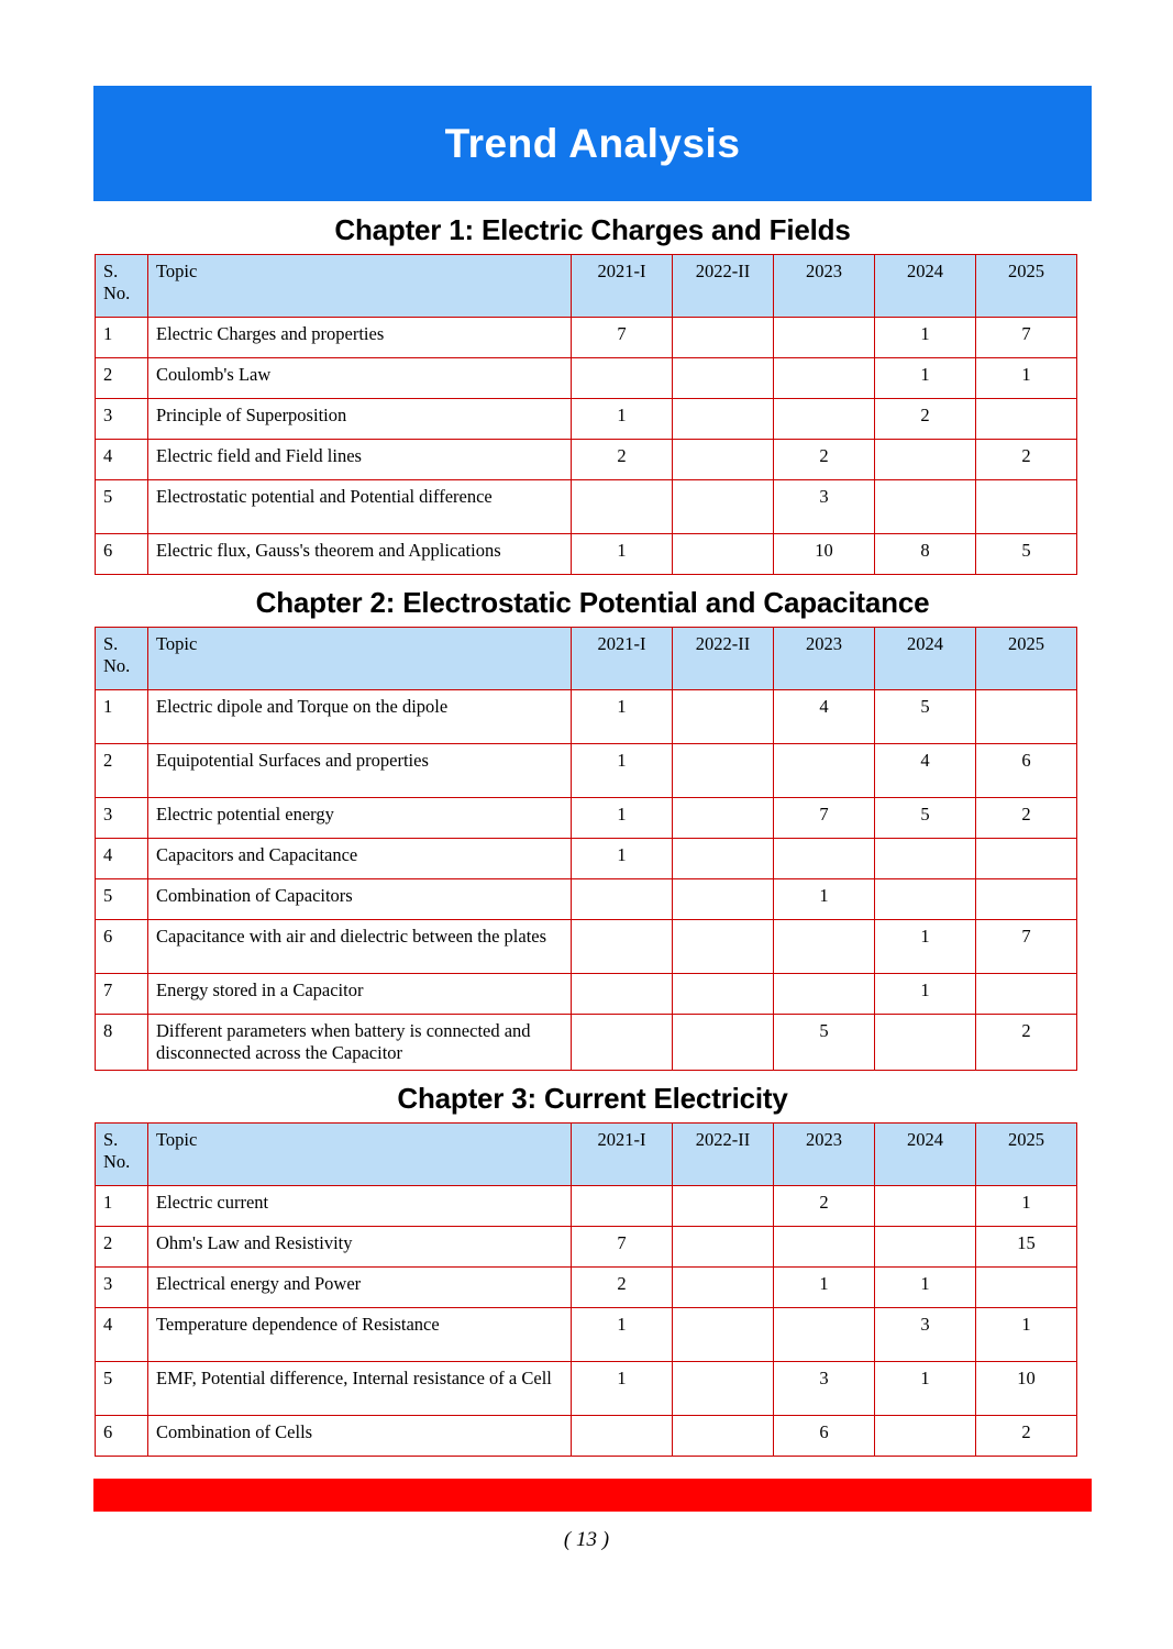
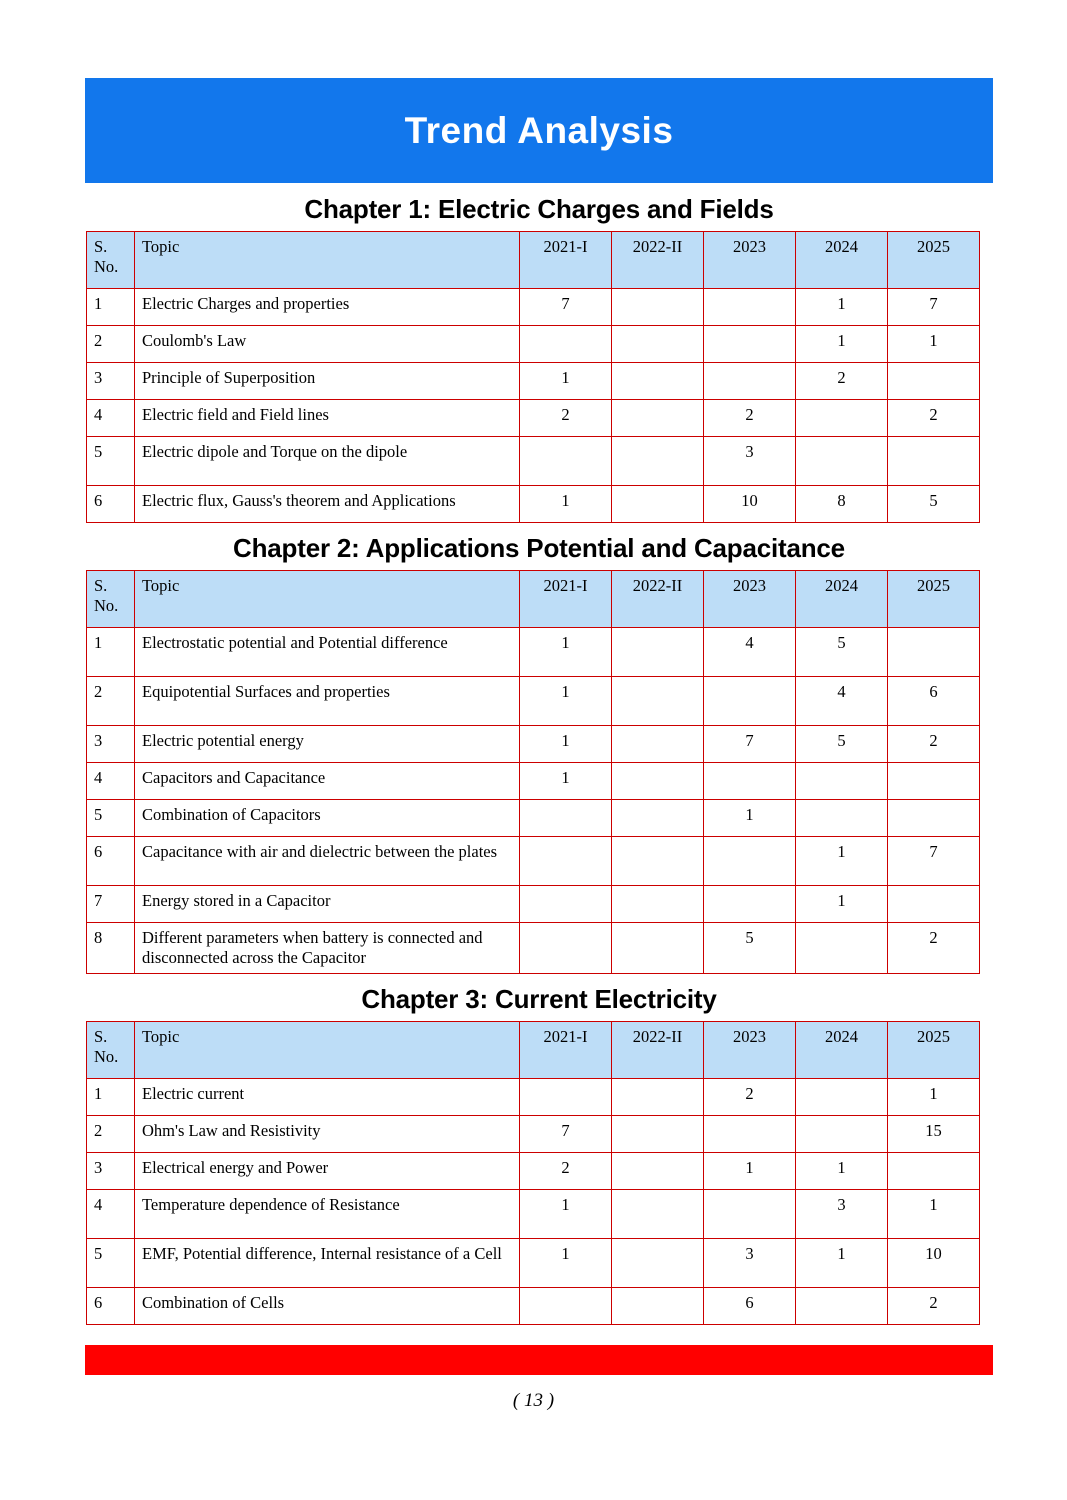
  Trend Analysis
  Chapter 1: Electric Charges and Fields
  S. No.	Topic	2021-I	2022-II	2023	2024	2025
  1	Electric Charges and properties	7			1	7
  2	Coulomb's Law				1	1
  3	Principle of Superposition	1			2
  4	Electric field and Field lines	2		2		2
- 5	Electrostatic potential and Potential difference			3
+ 5	Electric dipole and Torque on the dipole			3
  6	Electric flux, Gauss's theorem and Applications	1		10	8	5
- Chapter 2: Electrostatic Potential and Capacitance
+ Chapter 2: Applications Potential and Capacitance
  S. No.	Topic	2021-I	2022-II	2023	2024	2025
- 1	Electric dipole and Torque on the dipole	1		4	5
+ 1	Electrostatic potential and Potential difference	1		4	5
  2	Equipotential Surfaces and properties	1			4	6
  3	Electric potential energy	1		7	5	2
  4	Capacitors and Capacitance	1
  5	Combination of Capacitors			1
  6	Capacitance with air and dielectric between the plates				1	7
  7	Energy stored in a Capacitor				1
  8	Different parameters when battery is connected and disconnected across the Capacitor			5		2
  Chapter 3: Current Electricity
  S. No.	Topic	2021-I	2022-II	2023	2024	2025
  1	Electric current			2		1
  2	Ohm's Law and Resistivity	7				15
  3	Electrical energy and Power	2		1	1
  4	Temperature dependence of Resistance	1			3	1
  5	EMF, Potential difference, Internal resistance of a Cell	1		3	1	10
  6	Combination of Cells			6		2
  ( 13 )
